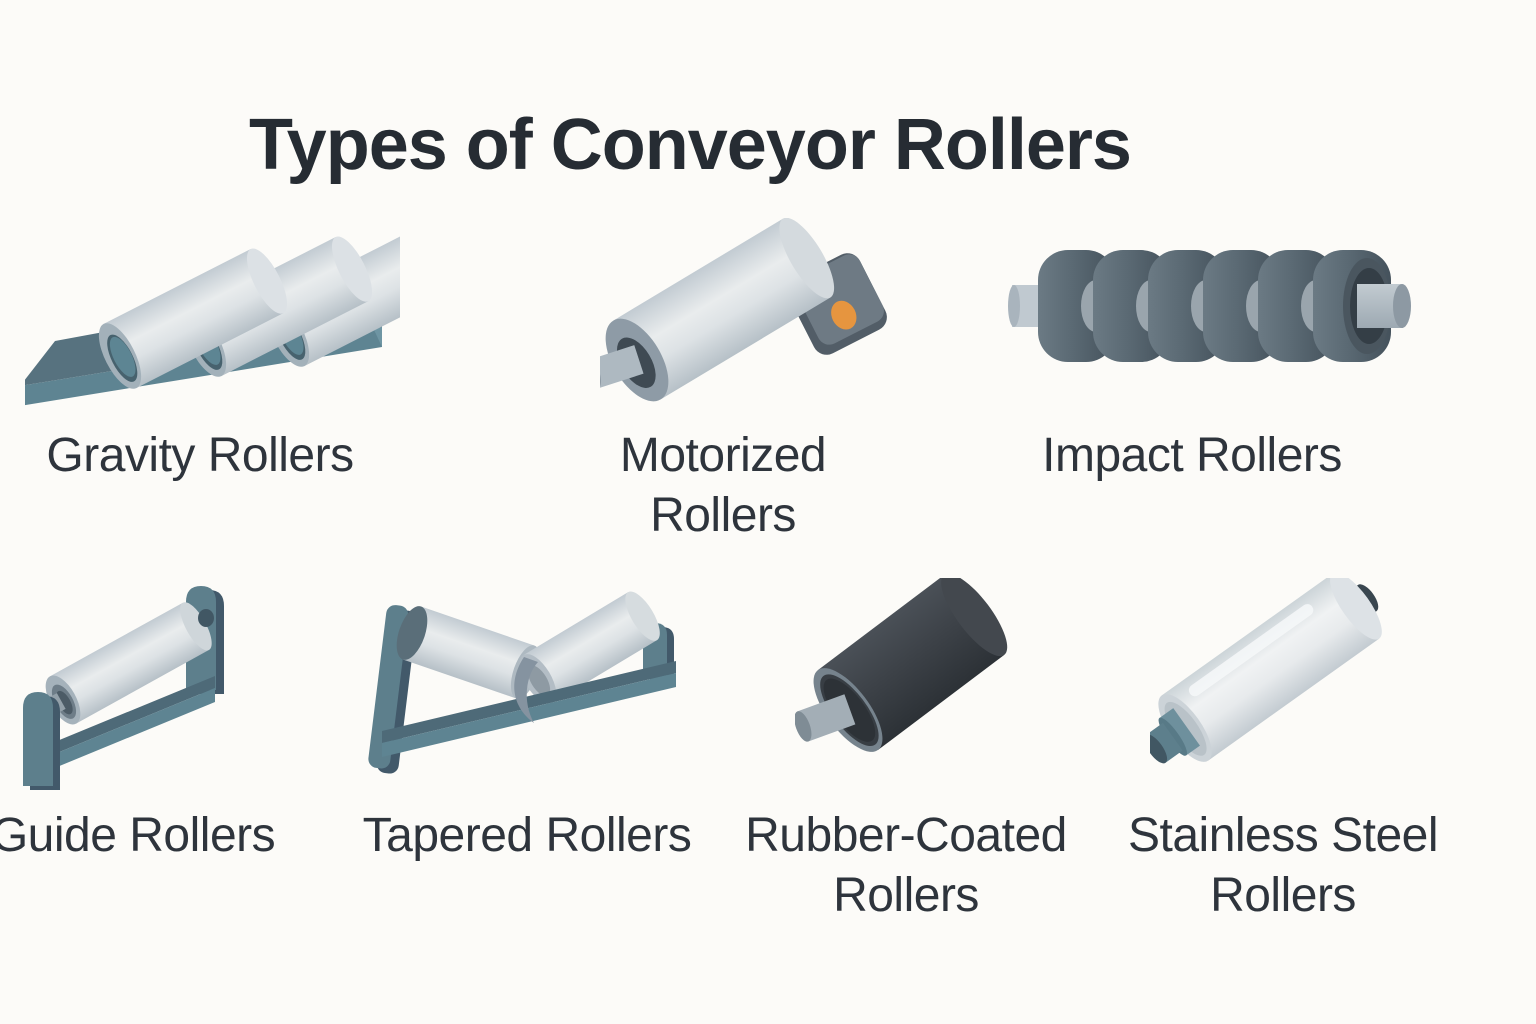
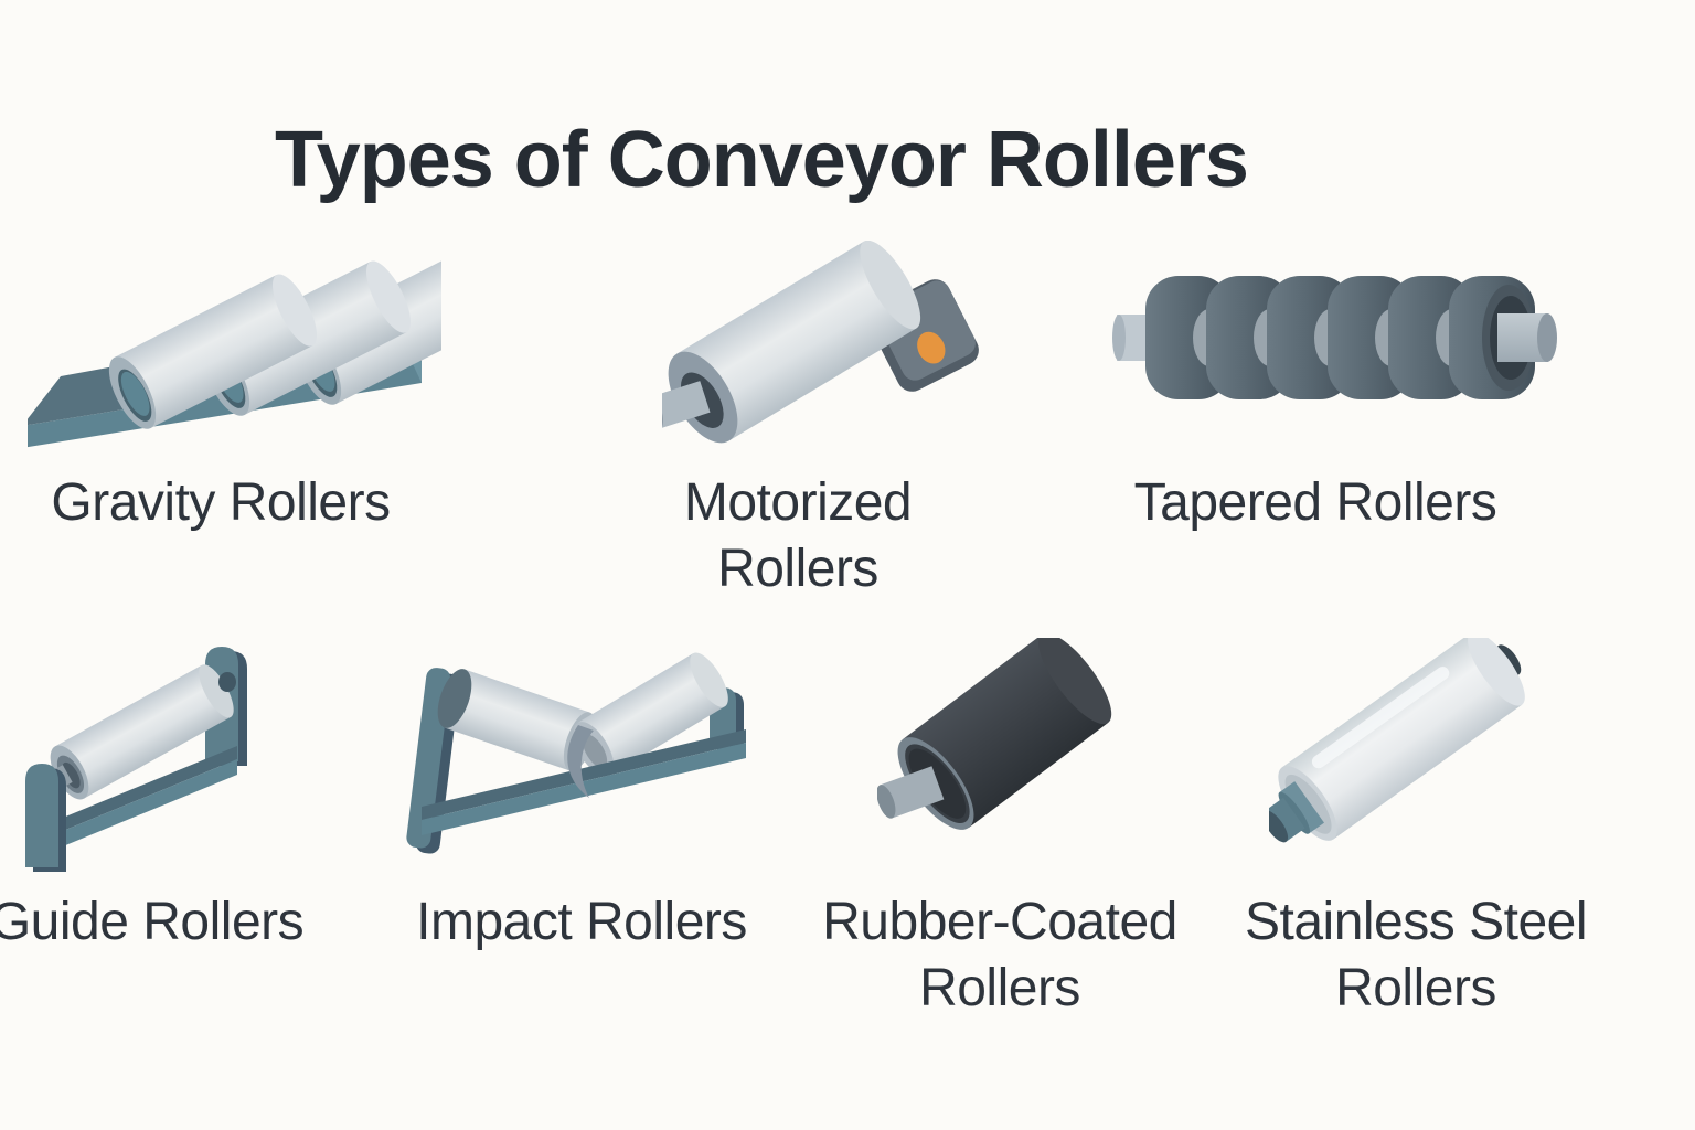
  Types of Conveyor Rollers
  Gravity Rollers
  Motorized Rollers
- Impact Rollers
+ Tapered Rollers
  Guide Rollers
- Tapered Rollers
+ Impact Rollers
  Rubber-Coated Rollers
  Stainless Steel Rollers
